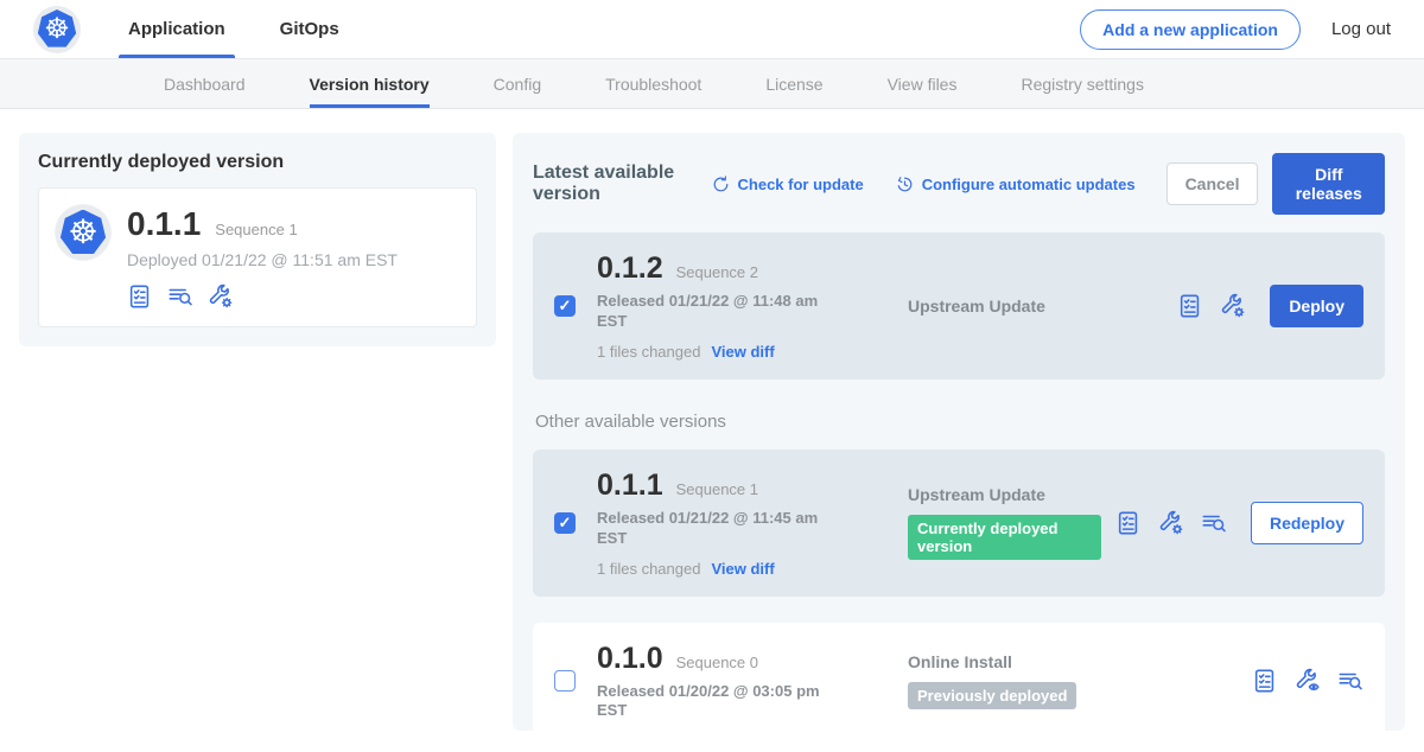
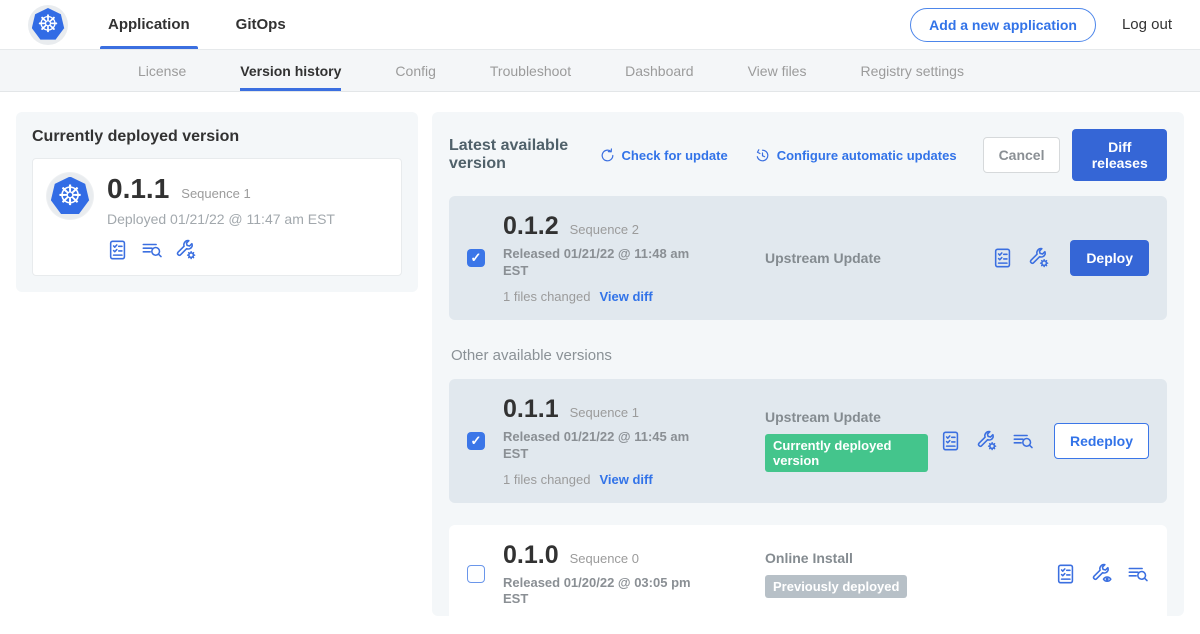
  ☸
  Application
  GitOps
  Add a new application
  Log out
- Dashboard
+ License
  Version history
  Config
  Troubleshoot
- License
+ Dashboard
  View files
  Registry settings
  Currently deployed version
  ☸
  0.1.1
  Sequence 1
- Deployed 01/21/22 @ 11:51 am EST
+ Deployed 01/21/22 @ 11:47 am EST
  Latest available version
  Check for update
  Configure automatic updates
  Cancel
  Diff releases
  0.1.2
  Sequence 2
  Released 01/21/22 @ 11:48 am EST
  1 files changed
  View diff
  Upstream Update
  Deploy
  Other available versions
  0.1.1
  Sequence 1
  Released 01/21/22 @ 11:45 am EST
  1 files changed
  View diff
  Upstream Update
  Currently deployed version
  Redeploy
  0.1.0
  Sequence 0
  Released 01/20/22 @ 03:05 pm EST
  Online Install
  Previously deployed
